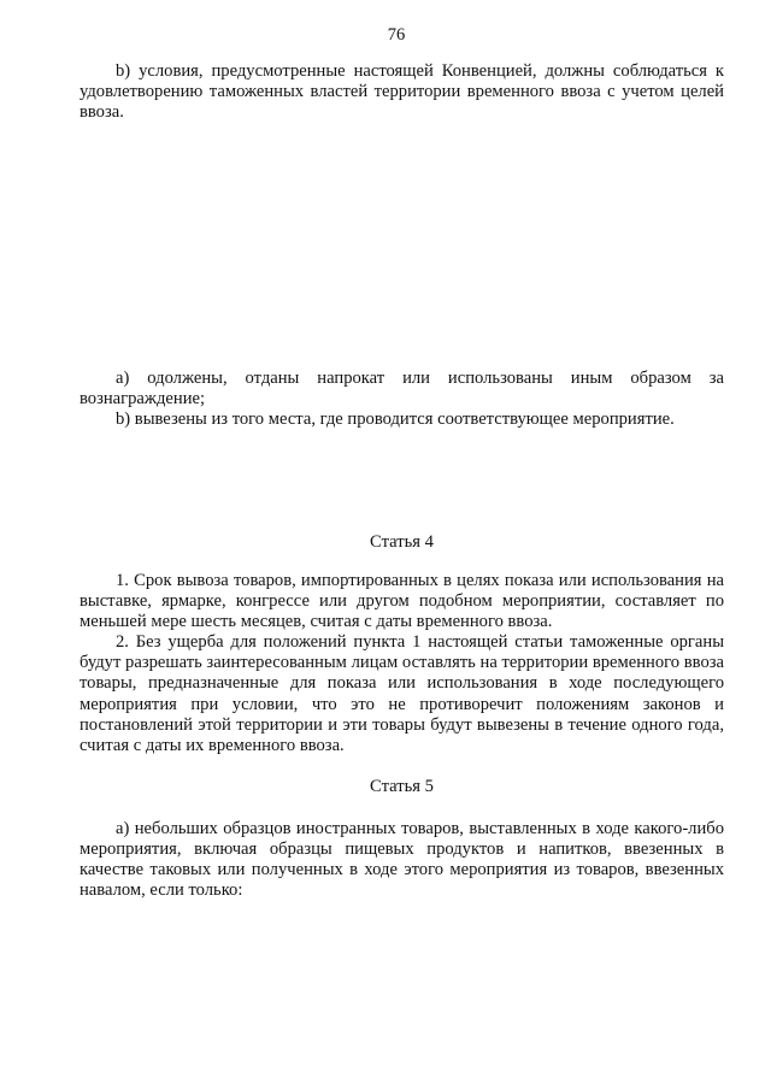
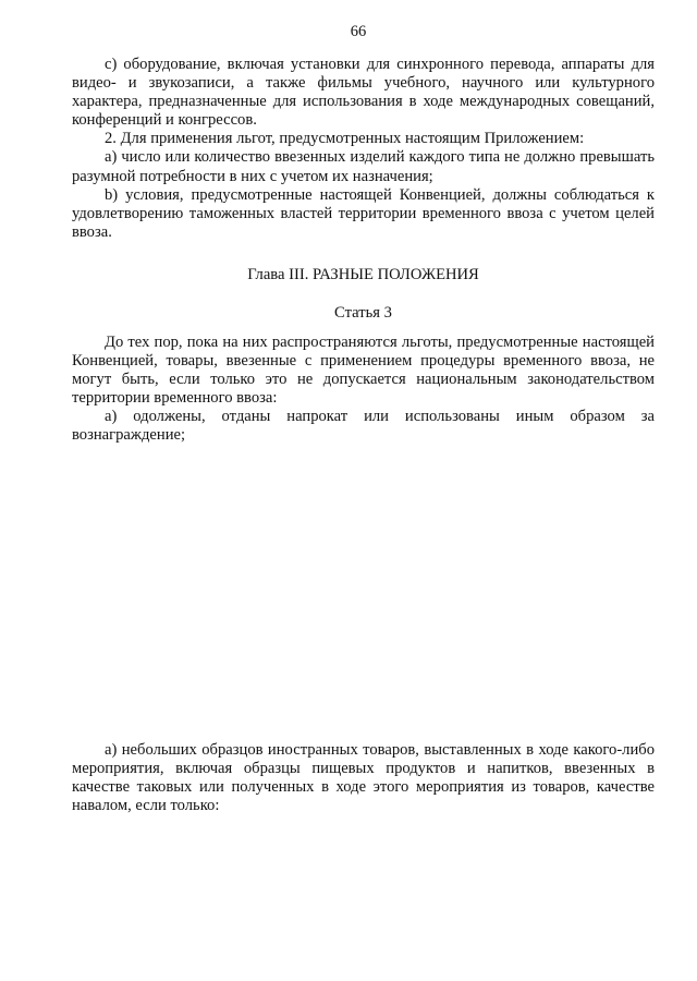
- 76
+ 66
+ c) оборудование, включая установки для синхронного перевода, аппараты для видео- и звукозаписи, а также фильмы учебного, научного или культурного характера, предназначенные для использования в ходе международных совещаний, конференций и конгрессов.
+ 2. Для применения льгот, предусмотренных настоящим Приложением:
+ a) число или количество ввезенных изделий каждого типа не должно превышать разумной потребности в них с учетом их назначения;
  b) условия, предусмотренные настоящей Конвенцией, должны соблюдаться к удовлетворению таможенных властей территории временного ввоза с учетом целей ввоза.
+ Глава III. РАЗНЫЕ ПОЛОЖЕНИЯ
+ Статья 3
+ До тех пор, пока на них распространяются льготы, предусмотренные настоящей Конвенцией, товары, ввезенные с применением процедуры временного ввоза, не могут быть, если только это не допускается национальным законодательством территории временного ввоза:
  a) одолжены, отданы напрокат или использованы иным образом за вознаграждение;
- b) вывезены из того места, где проводится соответствующее мероприятие.
- Статья 4
- 1. Срок вывоза товаров, импортированных в целях показа или использования на выставке, ярмарке, конгрессе или другом подобном мероприятии, составляет по меньшей мере шесть месяцев, считая с даты временного ввоза.
- 2. Без ущерба для положений пункта 1 настоящей статьи таможенные органы будут разрешать заинтересованным лицам оставлять на территории временного ввоза товары, предназначенные для показа или использования в ходе последующего мероприятия при условии, что это не противоречит положениям законов и постановлений этой территории и эти товары будут вывезены в течение одного года, считая с даты их временного ввоза.
- Статья 5
- a) небольших образцов иностранных товаров, выставленных в ходе какого-либо мероприятия, включая образцы пищевых продуктов и напитков, ввезенных в качестве таковых или полученных в ходе этого мероприятия из товаров, ввезенных навалом, если только:
+ a) небольших образцов иностранных товаров, выставленных в ходе какого-либо мероприятия, включая образцы пищевых продуктов и напитков, ввезенных в качестве таковых или полученных в ходе этого мероприятия из товаров, качестве навалом, если только:
